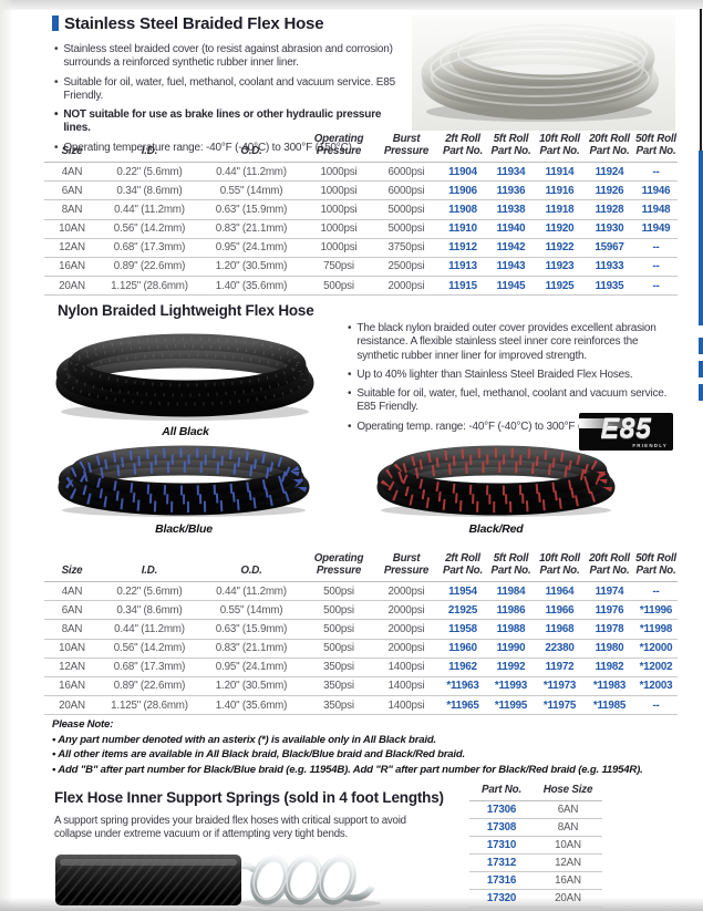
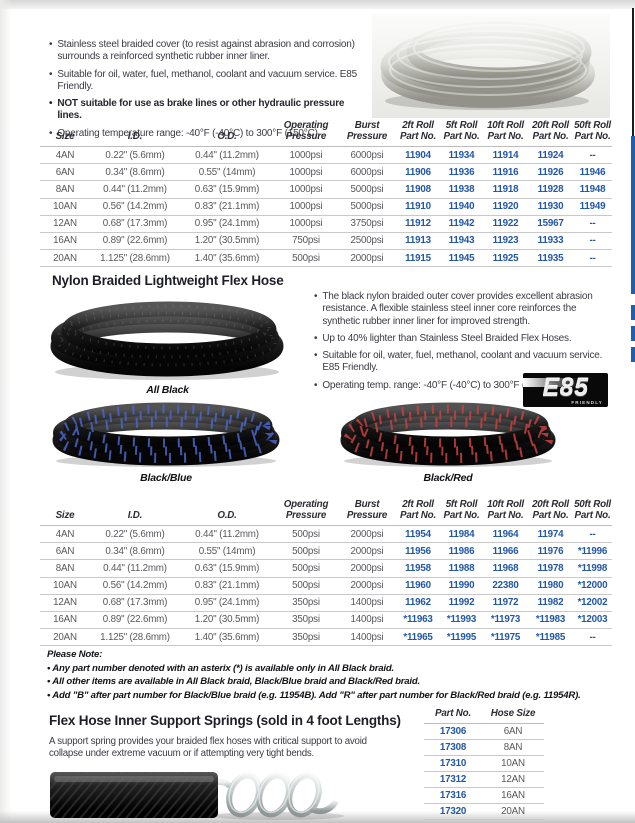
- Stainless Steel Braided Flex Hose
  •
  Stainless steel braided cover (to resist against abrasion and corrosion) surrounds a reinforced synthetic rubber inner liner.
  •
  Suitable for oil, water, fuel, methanol, coolant and vacuum service. E85 Friendly.
  •
  NOT suitable for use as brake lines or other hydraulic pressure lines.
  •
  Operating temperature range: -40°F (-40°C) to 300°F (150°C).
  Size	I.D.	O.D.	Operating Pressure	Burst Pressure	2ft Roll Part No.	5ft Roll Part No.	10ft Roll Part No.	20ft Roll Part No.	50ft Roll Part No.
  4AN	0.22" (5.6mm)	0.44" (11.2mm)	1000psi	6000psi	11904	11934	11914	11924	--
  6AN	0.34" (8.6mm)	0.55" (14mm)	1000psi	6000psi	11906	11936	11916	11926	11946
  8AN	0.44" (11.2mm)	0.63" (15.9mm)	1000psi	5000psi	11908	11938	11918	11928	11948
  10AN	0.56" (14.2mm)	0.83" (21.1mm)	1000psi	5000psi	11910	11940	11920	11930	11949
  12AN	0.68" (17.3mm)	0.95" (24.1mm)	1000psi	3750psi	11912	11942	11922	15967	--
  16AN	0.89" (22.6mm)	1.20" (30.5mm)	750psi	2500psi	11913	11943	11923	11933	--
  20AN	1.125" (28.6mm)	1.40" (35.6mm)	500psi	2000psi	11915	11945	11925	11935	--
  Nylon Braided Lightweight Flex Hose
  All Black
  •
  The black nylon braided outer cover provides excellent abrasion resistance. A flexible stainless steel inner core reinforces the synthetic rubber inner liner for improved strength.
  •
  Up to 40% lighter than Stainless Steel Braided Flex Hoses.
  •
  Suitable for oil, water, fuel, methanol, coolant and vacuum service. E85 Friendly.
  •
  Operating temp. range: -40°F (-40°C) to 300°F
  E85
  Black/Blue
  Black/Red
  Size	I.D.	O.D.	Operating Pressure	Burst Pressure	2ft Roll Part No.	5ft Roll Part No.	10ft Roll Part No.	20ft Roll Part No.	50ft Roll Part No.
  4AN	0.22" (5.6mm)	0.44" (11.2mm)	500psi	2000psi	11954	11984	11964	11974	--
- 6AN	0.34" (8.6mm)	0.55" (14mm)	500psi	2000psi	21925	11986	11966	11976	*11996
+ 6AN	0.34" (8.6mm)	0.55" (14mm)	500psi	2000psi	11956	11986	11966	11976	*11996
  8AN	0.44" (11.2mm)	0.63" (15.9mm)	500psi	2000psi	11958	11988	11968	11978	*11998
  10AN	0.56" (14.2mm)	0.83" (21.1mm)	500psi	2000psi	11960	11990	22380	11980	*12000
  12AN	0.68" (17.3mm)	0.95" (24.1mm)	350psi	1400psi	11962	11992	11972	11982	*12002
  16AN	0.89" (22.6mm)	1.20" (30.5mm)	350psi	1400psi	*11963	*11993	*11973	*11983	*12003
  20AN	1.125" (28.6mm)	1.40" (35.6mm)	350psi	1400psi	*11965	*11995	*11975	*11985	--
  Please Note:
  • Any part number denoted with an asterix (*) is available only in All Black braid.
  • All other items are available in All Black braid, Black/Blue braid and Black/Red braid.
  • Add "B" after part number for Black/Blue braid (e.g. 11954B). Add "R" after part number for Black/Red braid (e.g. 11954R).
  Flex Hose Inner Support Springs (sold in 4 foot Lengths)
  A support spring provides your braided flex hoses with critical support to avoid collapse under extreme vacuum or if attempting very tight bends.
  Part No.	Hose Size
  17306	6AN
  17308	8AN
  17310	10AN
  17312	12AN
  17316	16AN
  17320	20AN
